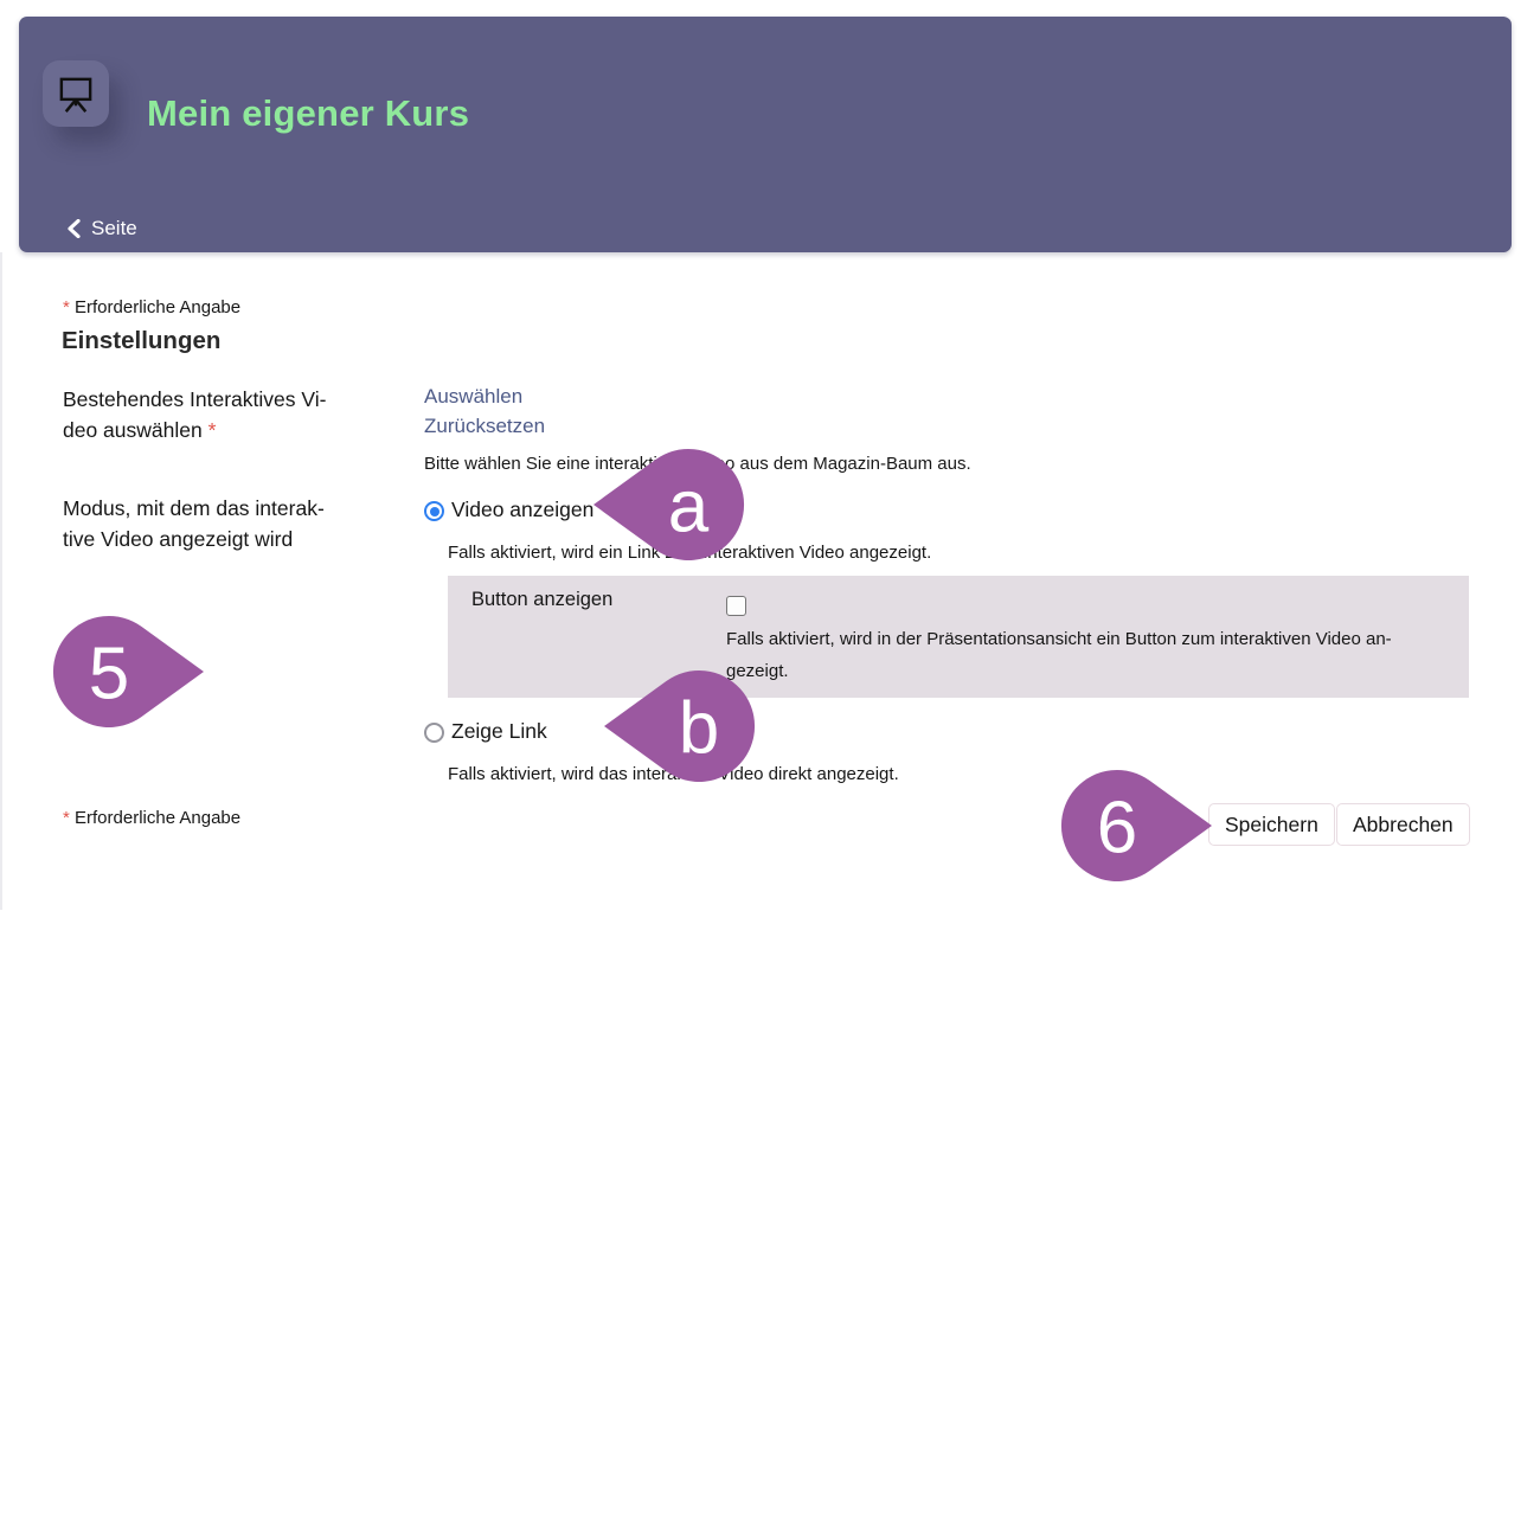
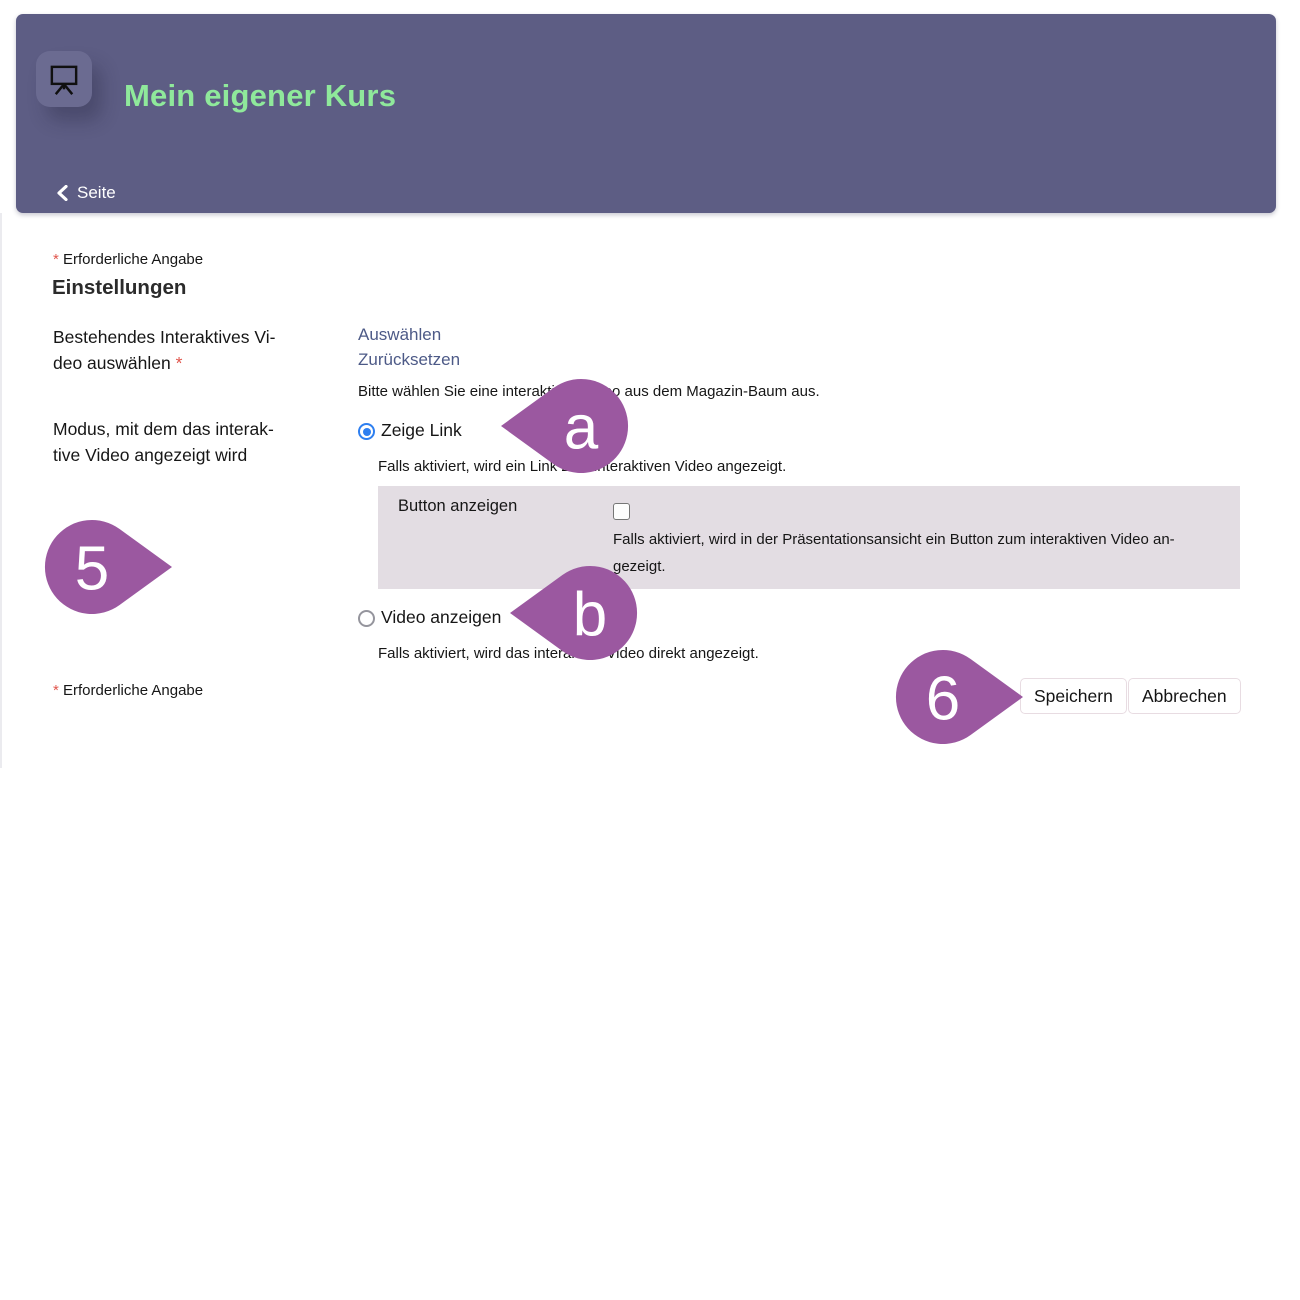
  Mein eigener Kurs
  Seite
  * Erforderliche Angabe
  Einstellungen
  Bestehendes Interaktives Vi-
  deo auswählen *
  Auswählen
  Zurücksetzen
  Bitte wählen Sie eine interako aus dem Magazin-Baum aus.
  Modus, mit dem das interak-
  tive Video angezeigt wird
- Video anzeigen
+ Zeige Link
  Falls aktiviert, wird ein Linkteraktiven Video angezeigt.
  Button anzeigen
  Falls aktiviert, wird in der Präsentationsansicht ein Button zum interaktiven Video an-
  gezeigt.
- Zeige Link
+ Video anzeigen
  Falls aktiviert, wird das interideo direkt angezeigt.
  * Erforderliche Angabe
  Speichern
  Abbrechen
  a
  5
  b
  6
